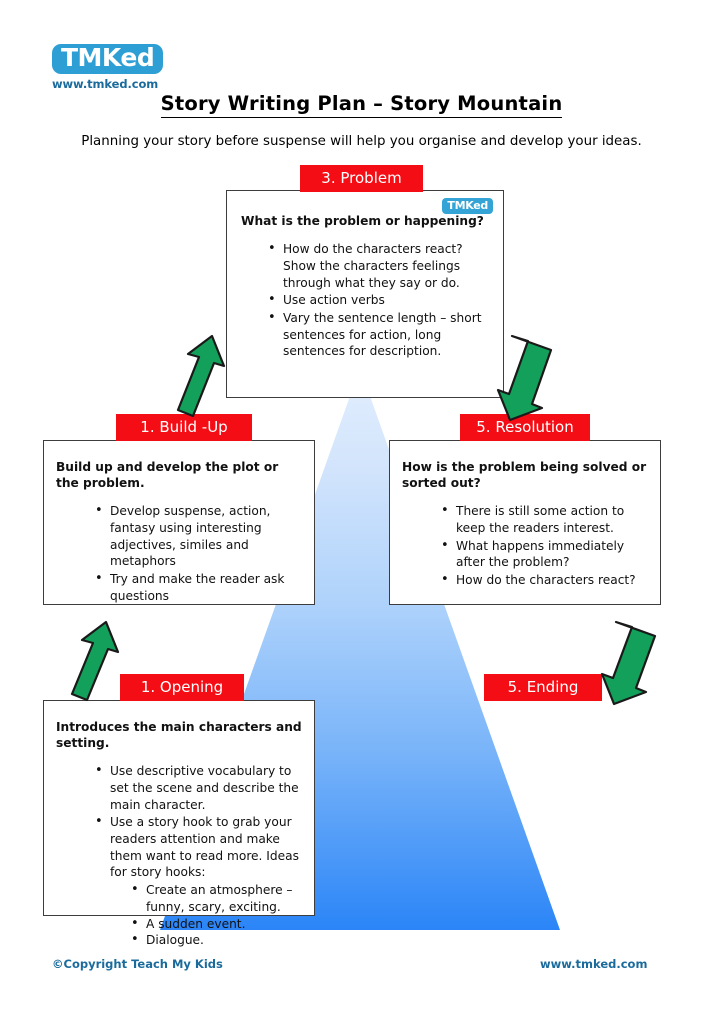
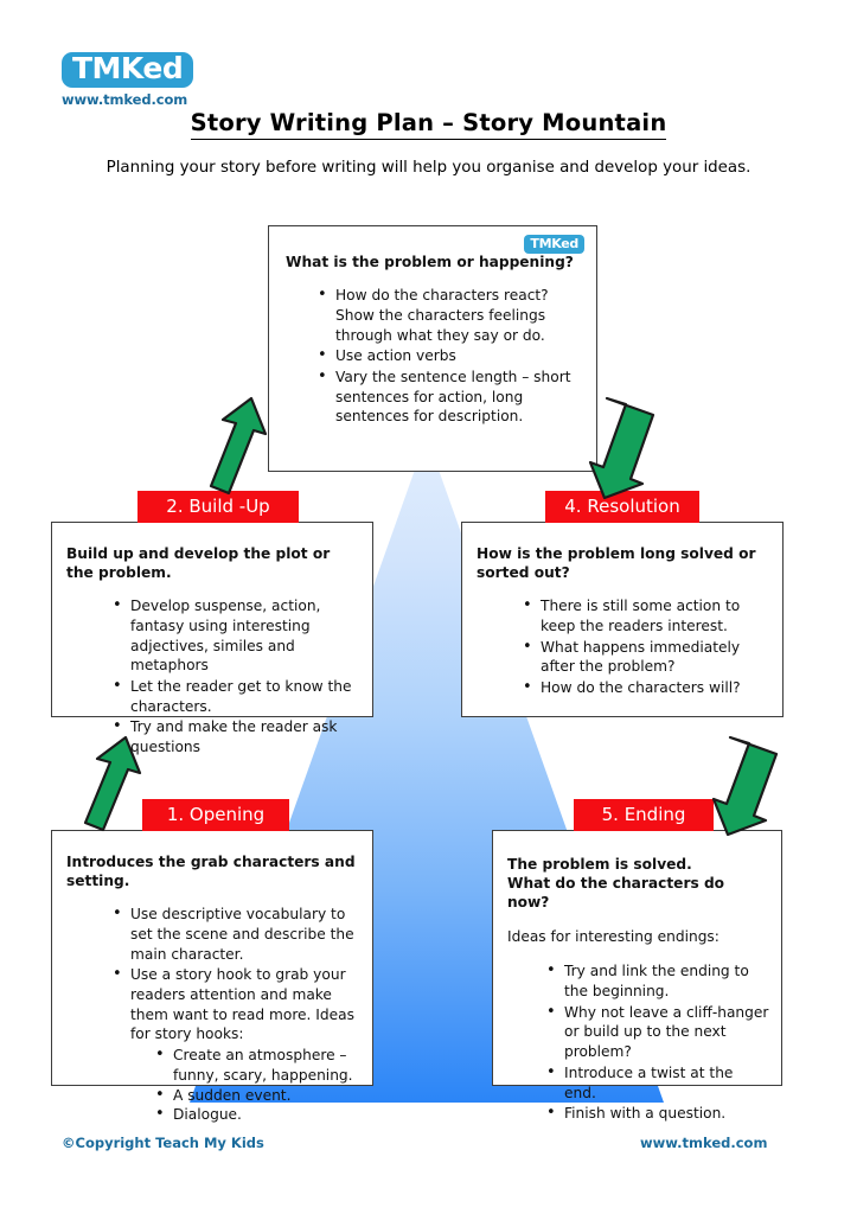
  TMKed
  www.tmked.com
  Story Writing Plan – Story Mountain
- Planning your story before suspense will help you organise and develop your ideas.
+ Planning your story before writing will help you organise and develop your ideas.
- 3. Problem
  TMKed
  What is the problem or happening?
  How do the characters react? Show the characters feelings through what they say or do.
  Use action verbs
  Vary the sentence length – short sentences for action, long sentences for description.
- 1. Build -Up
+ 2. Build -Up
  Build up and develop the plot or the problem.
  Develop suspense, action, fantasy using interesting adjectives, similes and metaphors
+ Let the reader get to know the characters.
  Try and make the reader ask questions
- 5. Resolution
+ 4. Resolution
- How is the problem being solved or sorted out?
+ How is the problem long solved or sorted out?
  There is still some action to keep the readers interest.
  What happens immediately after the problem?
- How do the characters react?
+ How do the characters will?
  1. Opening
- Introduces the main characters and setting.
+ Introduces the grab characters and setting.
  Use descriptive vocabulary to set the scene and describe the main character.
  Use a story hook to grab your readers attention and make them want to read more. Ideas for story hooks:
- Create an atmosphere – funny, scary, exciting.
+ Create an atmosphere – funny, scary, happening.
  A sudden event.
  Dialogue.
  5. Ending
+ The problem is solved.
+ What do the characters do now?
+ Ideas for interesting endings:
+ Try and link the ending to the beginning.
+ Why not leave a cliff-hanger or build up to the next problem?
+ Introduce a twist at the end.
+ Finish with a question.
  ©Copyright Teach My Kids
  www.tmked.com
